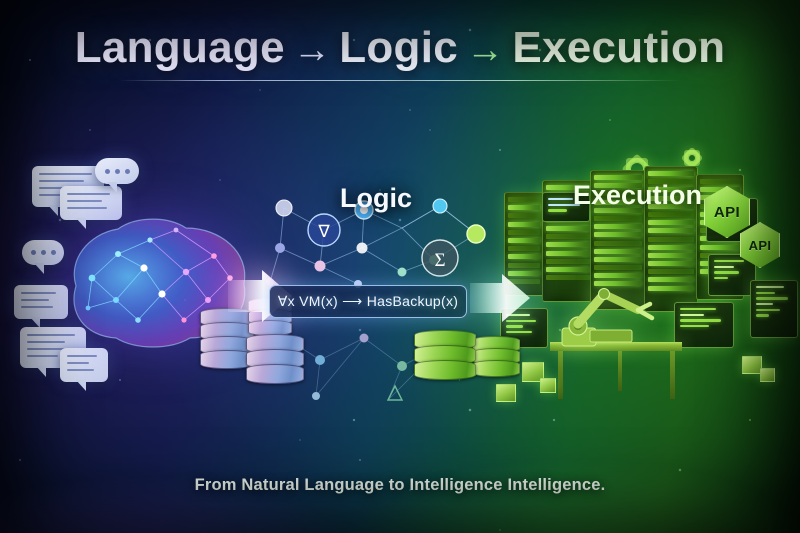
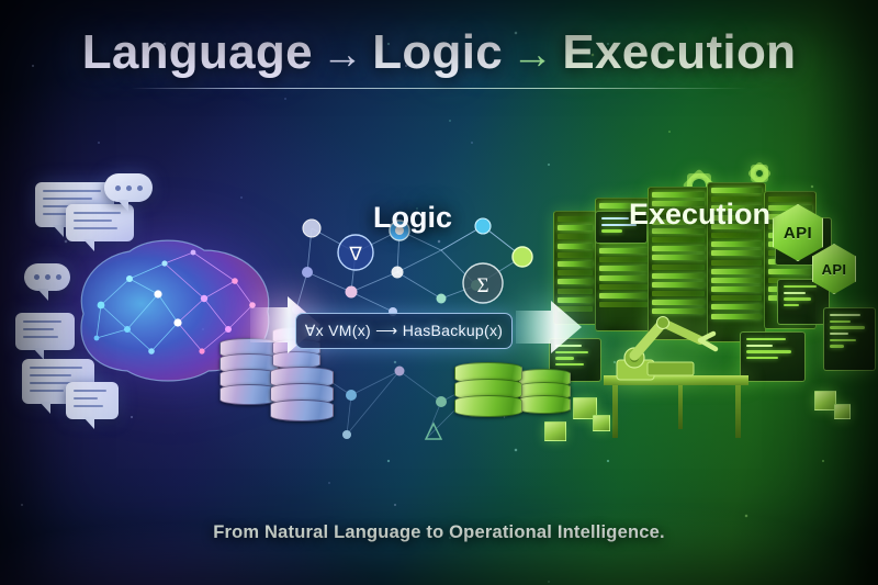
  Language → Logic → Execution
  Logic
  Execution
  ∇
  Σ
  ∀x VM(x) ⟶ HasBackup(x)
  API
  API
- From Natural Language to Intelligence Intelligence.
+ From Natural Language to Operational Intelligence.
